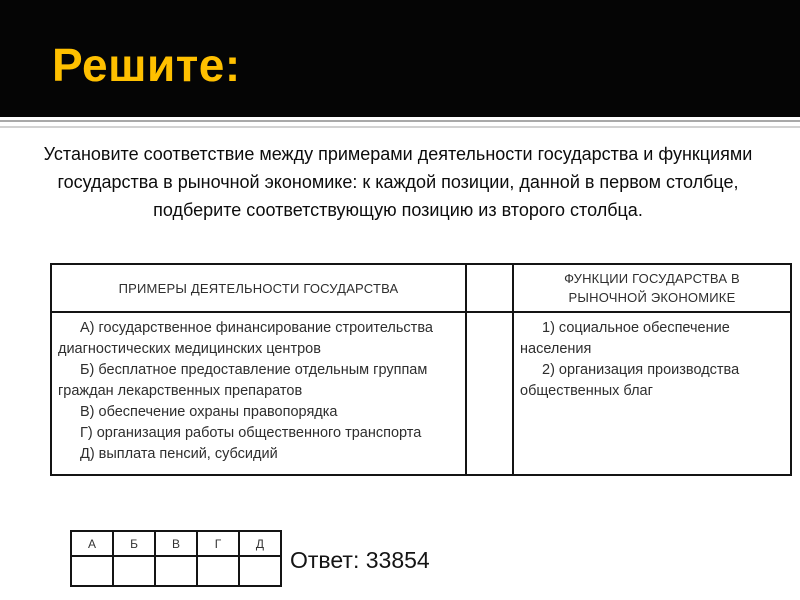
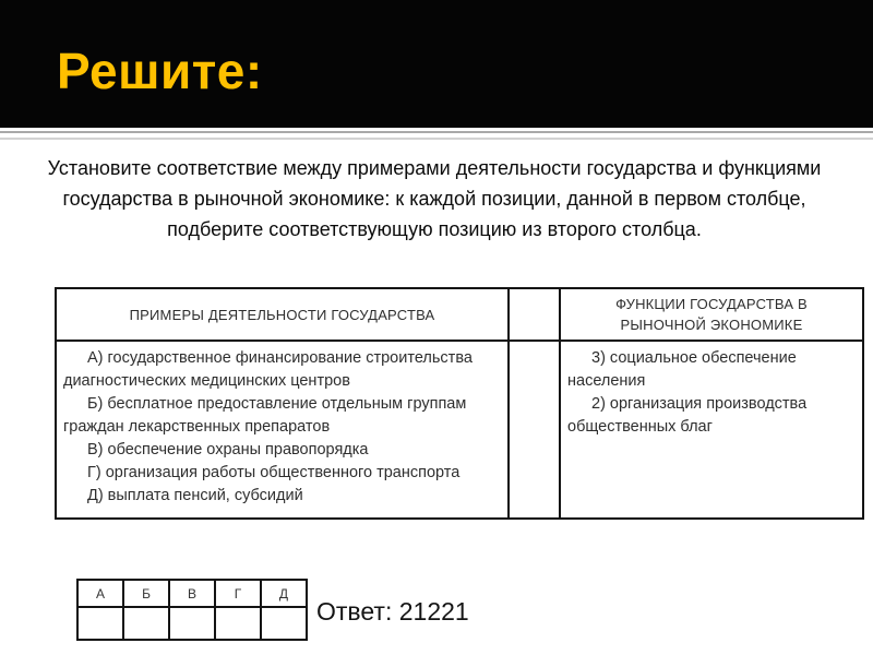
  Решите:
  Установите соответствие между примерами деятельности государства и функциями государства в рыночной экономике: к каждой позиции, данной в первом столбце, подберите соответствующую позицию из второго столбца.
  ПРИМЕРЫ ДЕЯТЕЛЬНОСТИ ГОСУДАРСТВА		ФУНКЦИИ ГОСУДАРСТВА В РЫНОЧНОЙ ЭКОНОМИКЕ
- А) государственное финансирование строительства диагностических медицинских центров Б) бесплатное предоставление отдельным группам граждан лекарственных препаратов В) обеспечение охраны правопорядка Г) организация работы общественного транспорта Д) выплата пенсий, субсидий		1) социальное обеспечение населения 2) организация производства общественных благ
+ А) государственное финансирование строительства диагностических медицинских центров Б) бесплатное предоставление отдельным группам граждан лекарственных препаратов В) обеспечение охраны правопорядка Г) организация работы общественного транспорта Д) выплата пенсий, субсидий		3) социальное обеспечение населения 2) организация производства общественных благ
  А	Б	В	Г	Д
- Ответ: 33854
+ Ответ: 21221
